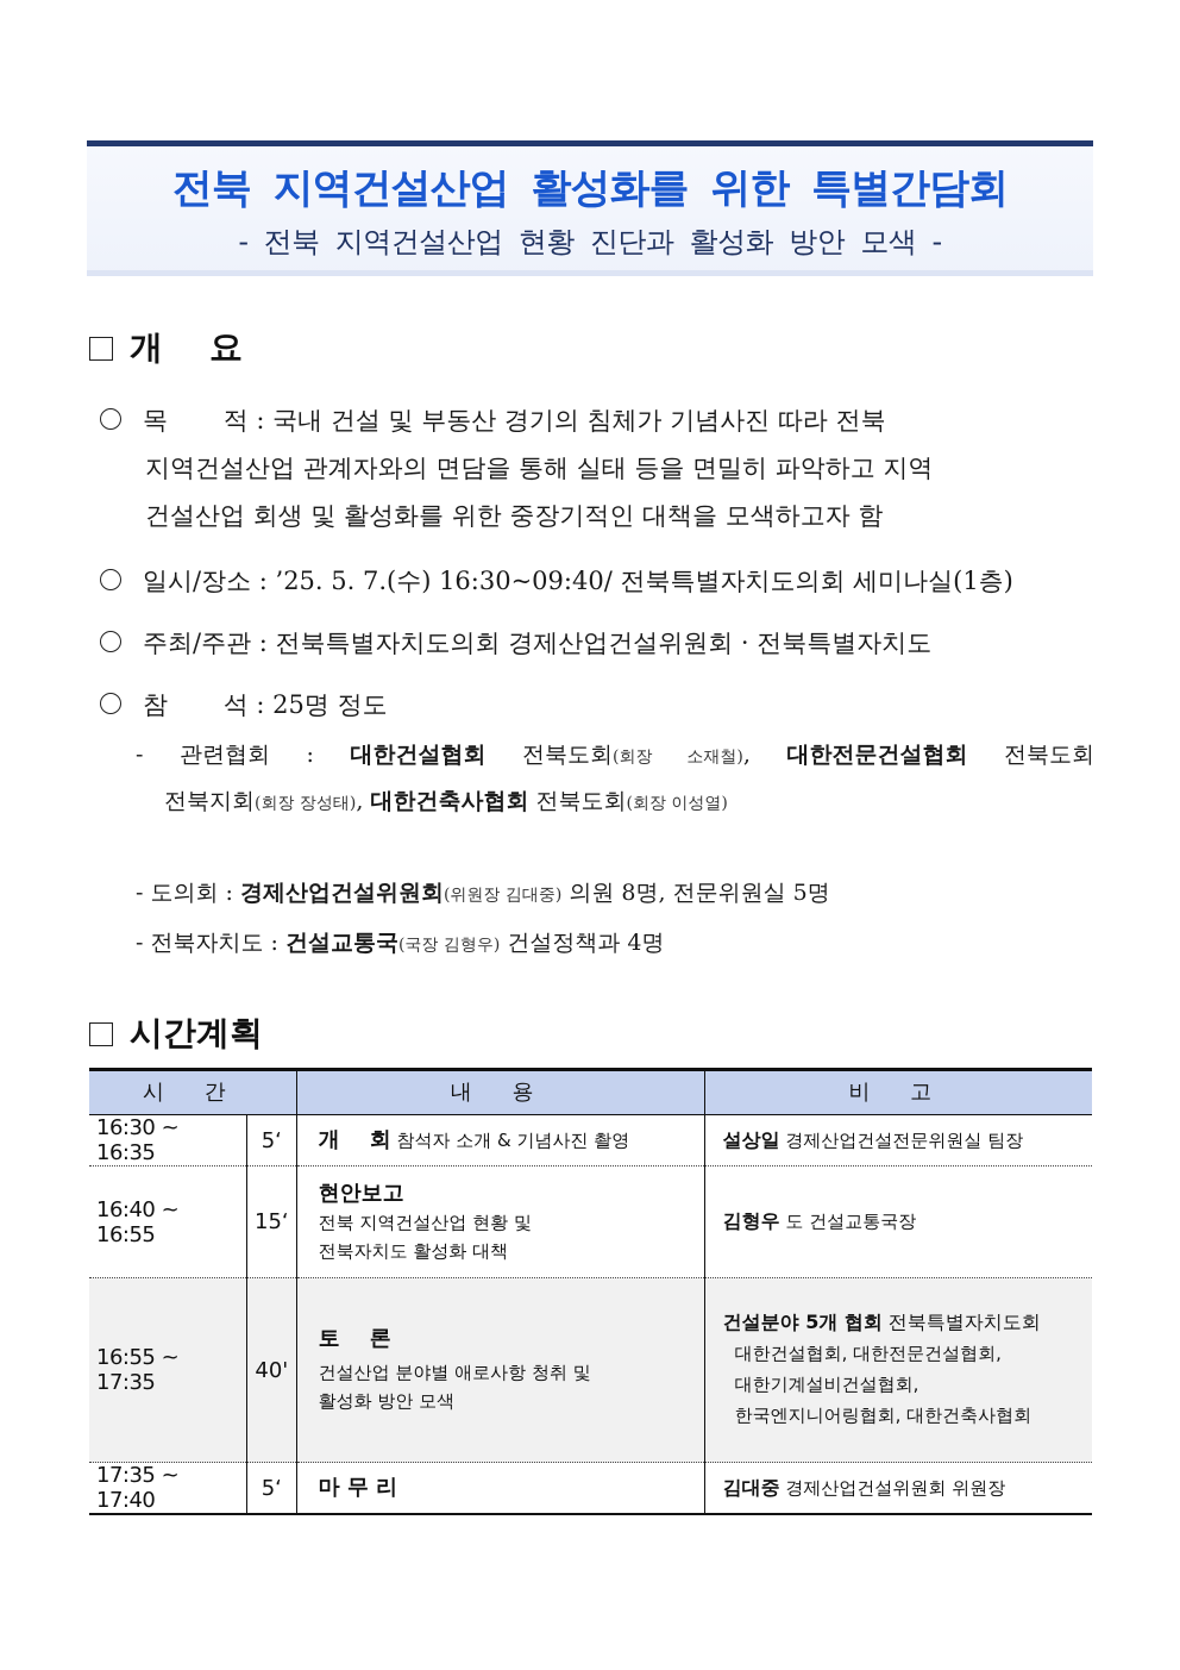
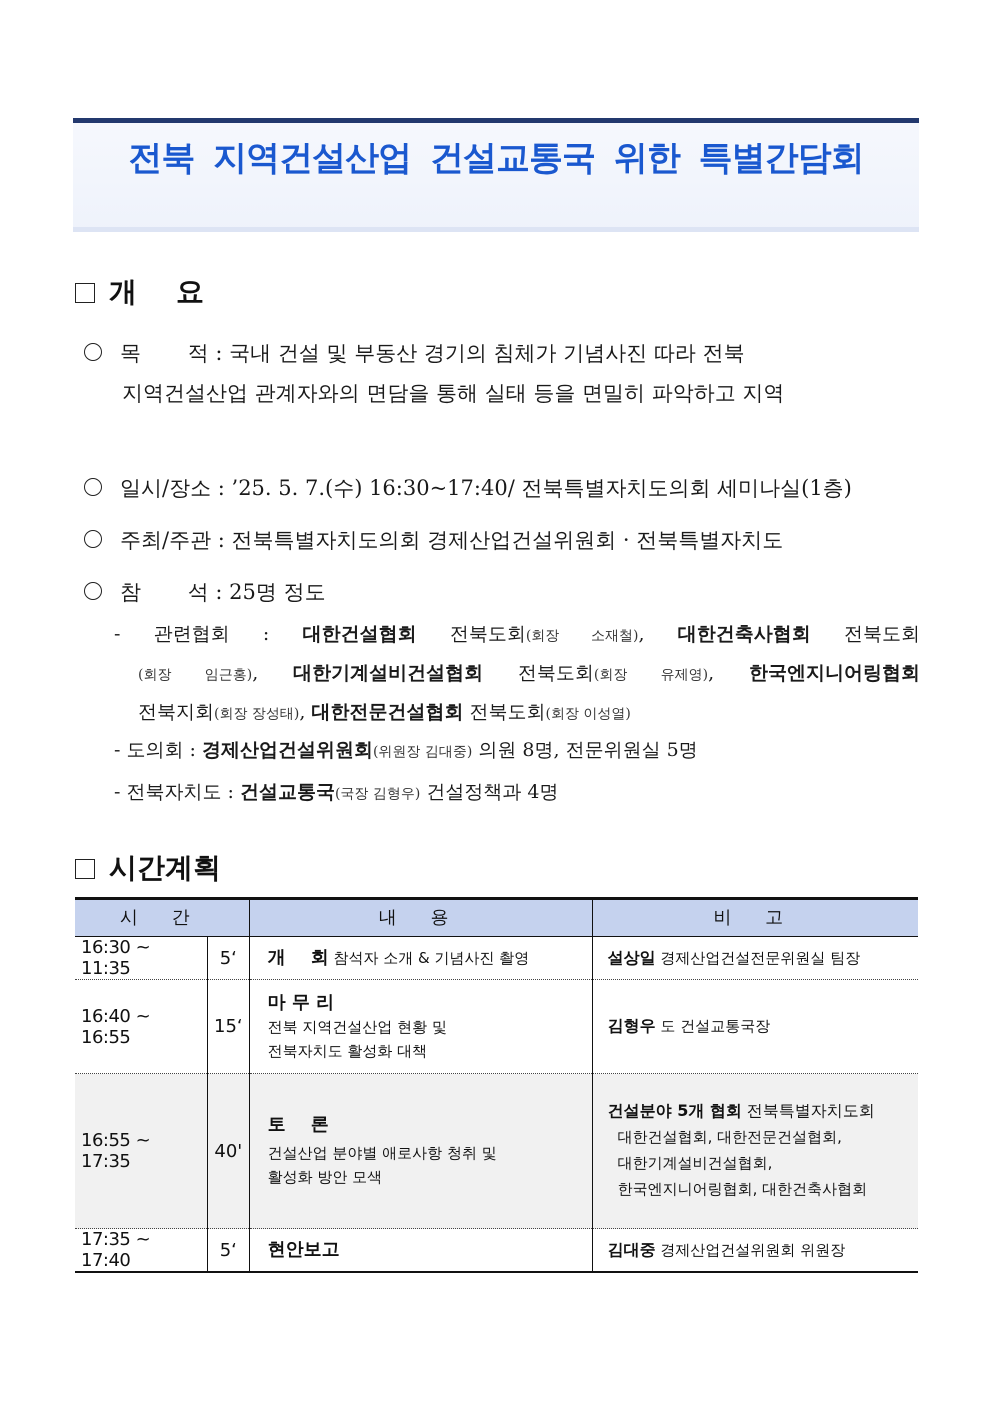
- 전북 지역건설산업 활성화를 위한 특별간담회
+ 전북 지역건설산업 건설교통국 위한 특별간담회
- - 전북 지역건설산업 현황 진단과 활성화 방안 모색 -
  개 요
  목 적 : 국내 건설 및 부동산 경기의 침체가 기념사진 따라 전북
  지역건설산업 관계자와의 면담을 통해 실태 등을 면밀히 파악하고 지역
- 건설산업 회생 및 활성화를 위한 중장기적인 대책을 모색하고자 함
- 일시/장소 : ’25. 5. 7.(수) 16:30~09:40/ 전북특별자치도의회 세미나실(1층)
+ 일시/장소 : ’25. 5. 7.(수) 16:30~17:40/ 전북특별자치도의회 세미나실(1층)
  주최/주관 : 전북특별자치도의회 경제산업건설위원회 · 전북특별자치도
  참 석 : 25명 정도
- - 관련협회 : 대한건설협회 전북도회(회장 소재철), 대한전문건설협회 전북도회
+ - 관련협회 : 대한건설협회 전북도회(회장 소재철), 대한건축사협회 전북도회
+ (회장 임근홍), 대한기계설비건설협회 전북도회(회장 유제영), 한국엔지니어링협회
- 전북지회(회장 장성태), 대한건축사협회 전북도회(회장 이성열)
+ 전북지회(회장 장성태), 대한전문건설협회 전북도회(회장 이성열)
  - 도의회 : 경제산업건설위원회(위원장 김대중) 의원 8명, 전문위원실 5명
  - 전북자치도 : 건설교통국(국장 김형우) 건설정책과 4명
  시간계획
  시 간	내 용	비 고
- 16:30 ~ 16:35	5‘	개 회 참석자 소개 & 기념사진 촬영	설상일 경제산업건설전문위원실 팀장
+ 16:30 ~ 11:35	5‘	개 회 참석자 소개 & 기념사진 촬영	설상일 경제산업건설전문위원실 팀장
- 16:40 ~ 16:55	15‘	현안보고 전북 지역건설산업 현황 및 전북자치도 활성화 대책	김형우 도 건설교통국장
+ 16:40 ~ 16:55	15‘	마 무 리 전북 지역건설산업 현황 및 전북자치도 활성화 대책	김형우 도 건설교통국장
  16:55 ~ 17:35	40'	토 론 건설산업 분야별 애로사항 청취 및 활성화 방안 모색	건설분야 5개 협회 전북특별자치도회 대한건설협회, 대한전문건설협회, 대한기계설비건설협회, 한국엔지니어링협회, 대한건축사협회
- 17:35 ~ 17:40	5‘	마 무 리	김대중 경제산업건설위원회 위원장
+ 17:35 ~ 17:40	5‘	현안보고	김대중 경제산업건설위원회 위원장
